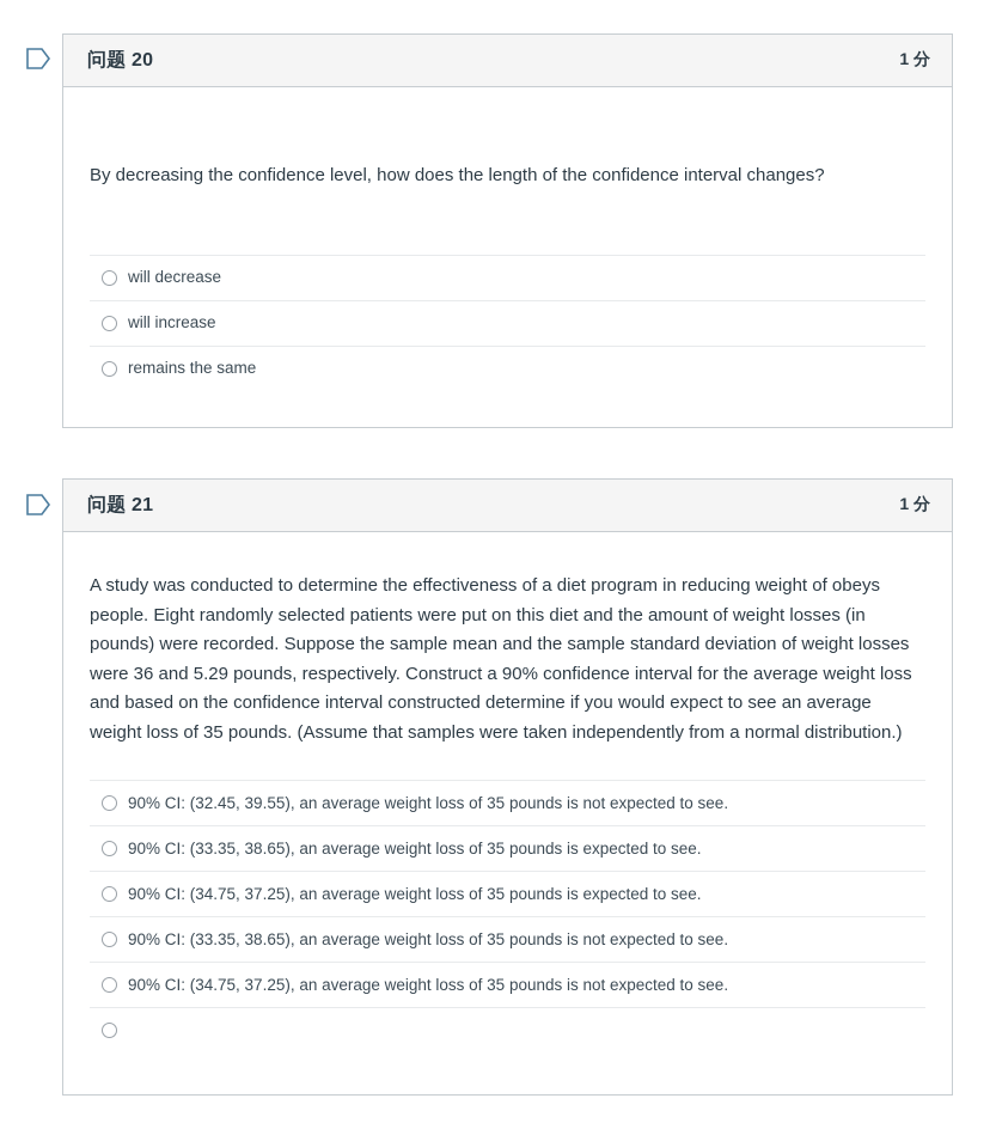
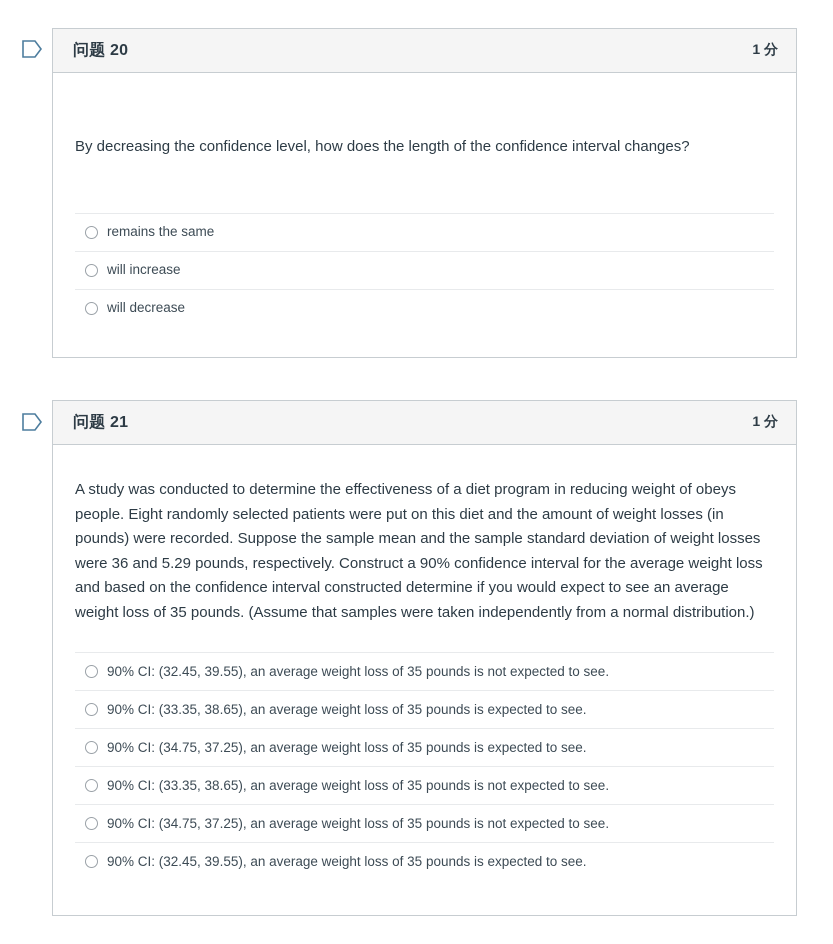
  问题 20
  1 分
  By decreasing the confidence level, how does the length of the confidence interval changes?
- will decrease
+ remains the same
  will increase
- remains the same
+ will decrease
  问题 21
  1 分
  A study was conducted to determine the effectiveness of a diet program in reducing weight of obeys people. Eight randomly selected patients were put on this diet and the amount of weight losses (in pounds) were recorded. Suppose the sample mean and the sample standard deviation of weight losses were 36 and 5.29 pounds, respectively. Construct a 90% confidence interval for the average weight loss and based on the confidence interval constructed determine if you would expect to see an average weight loss of 35 pounds. (Assume that samples were taken independently from a normal distribution.)
  90% CI: (32.45, 39.55), an average weight loss of 35 pounds is not expected to see.
  90% CI: (33.35, 38.65), an average weight loss of 35 pounds is expected to see.
  90% CI: (34.75, 37.25), an average weight loss of 35 pounds is expected to see.
  90% CI: (33.35, 38.65), an average weight loss of 35 pounds is not expected to see.
  90% CI: (34.75, 37.25), an average weight loss of 35 pounds is not expected to see.
+ 90% CI: (32.45, 39.55), an average weight loss of 35 pounds is expected to see.
